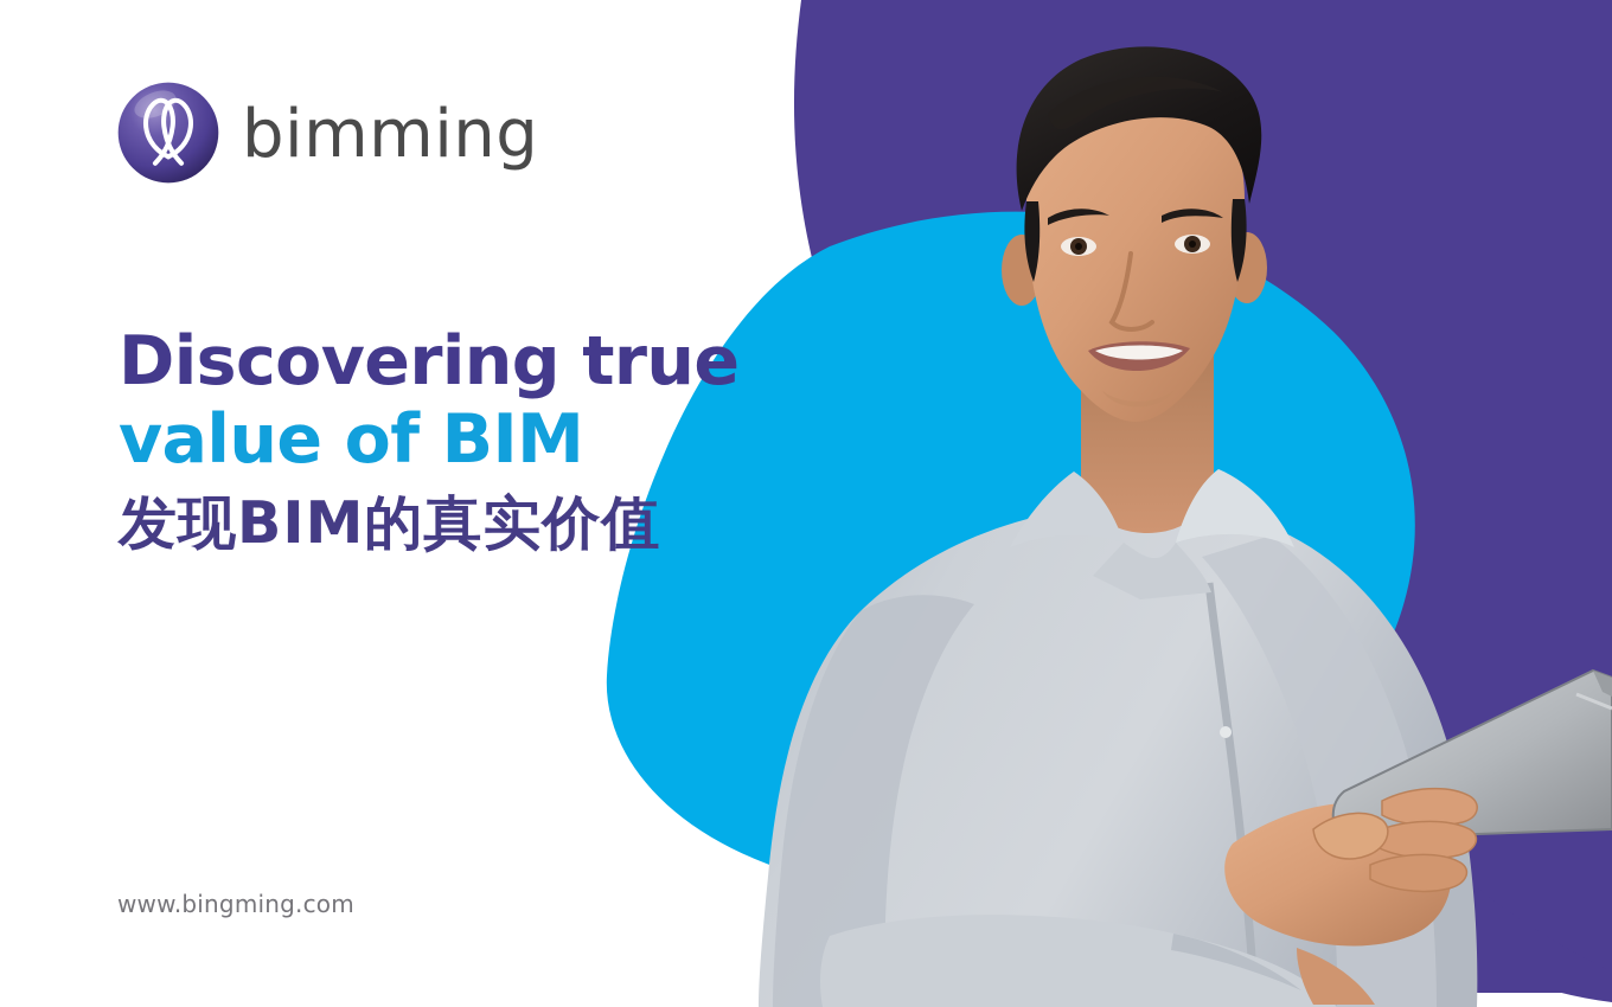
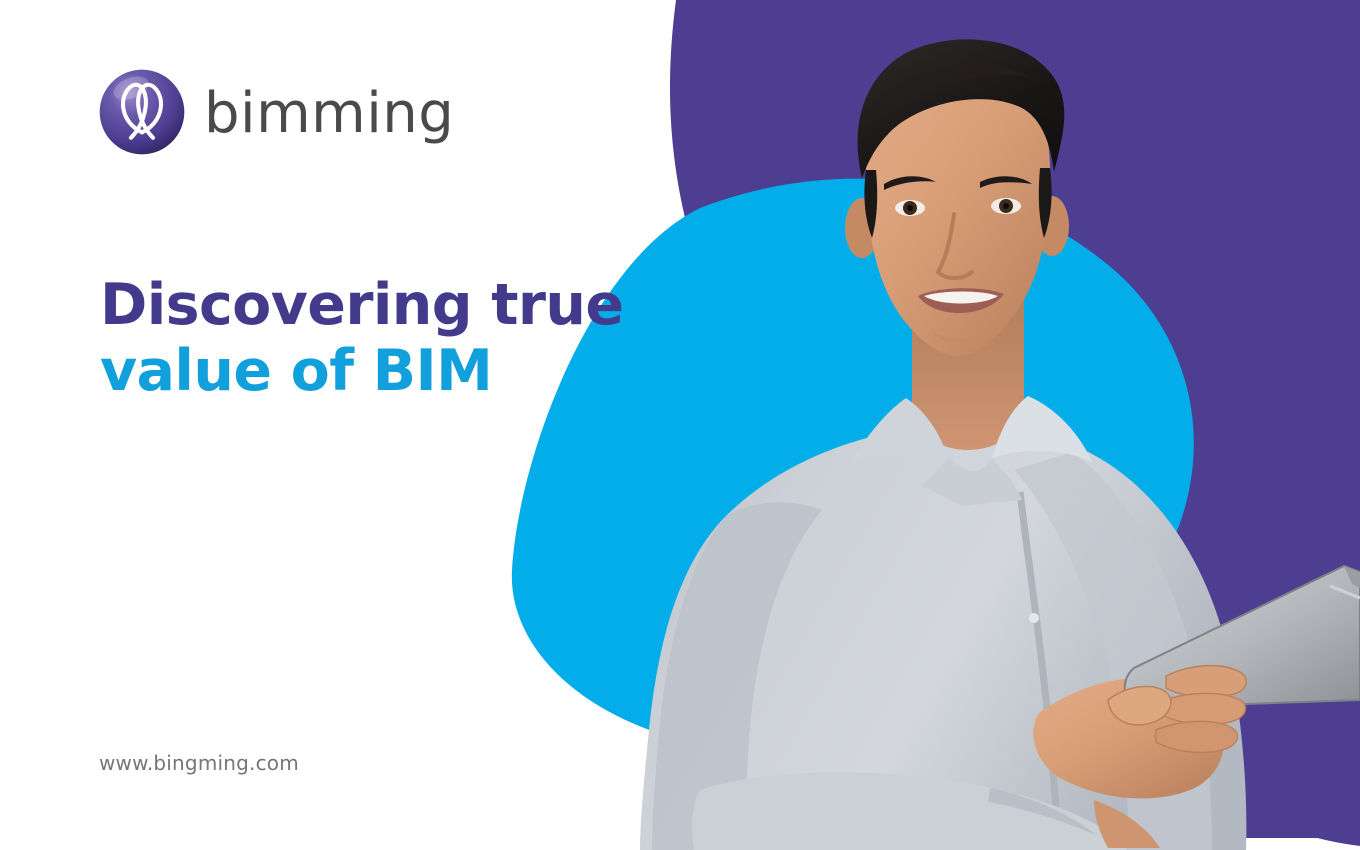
  bimming
  Discovering true
  value of BIM
- 发现BIM的真实价值
  www.bingming.com
